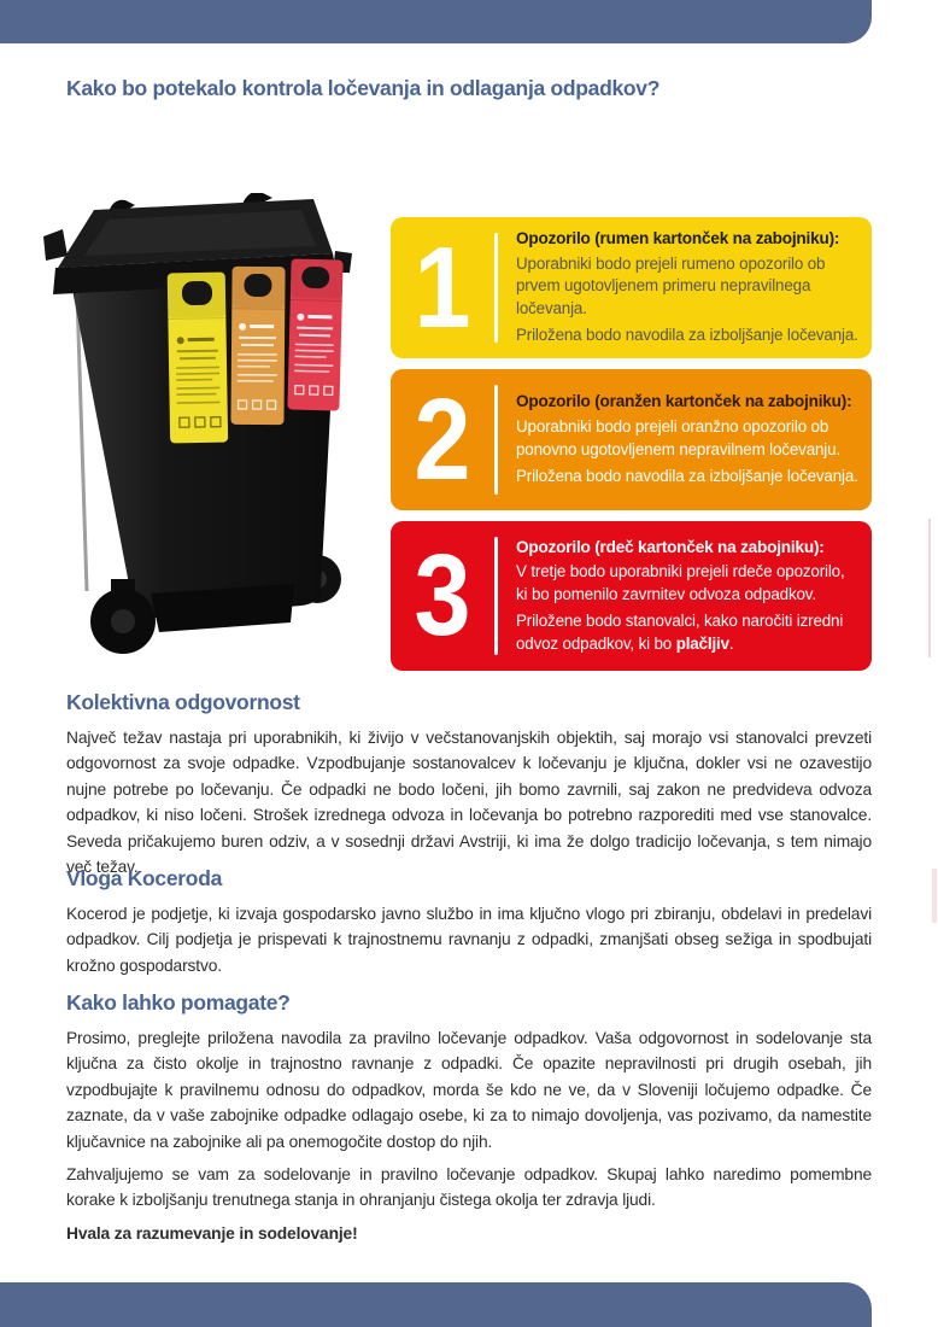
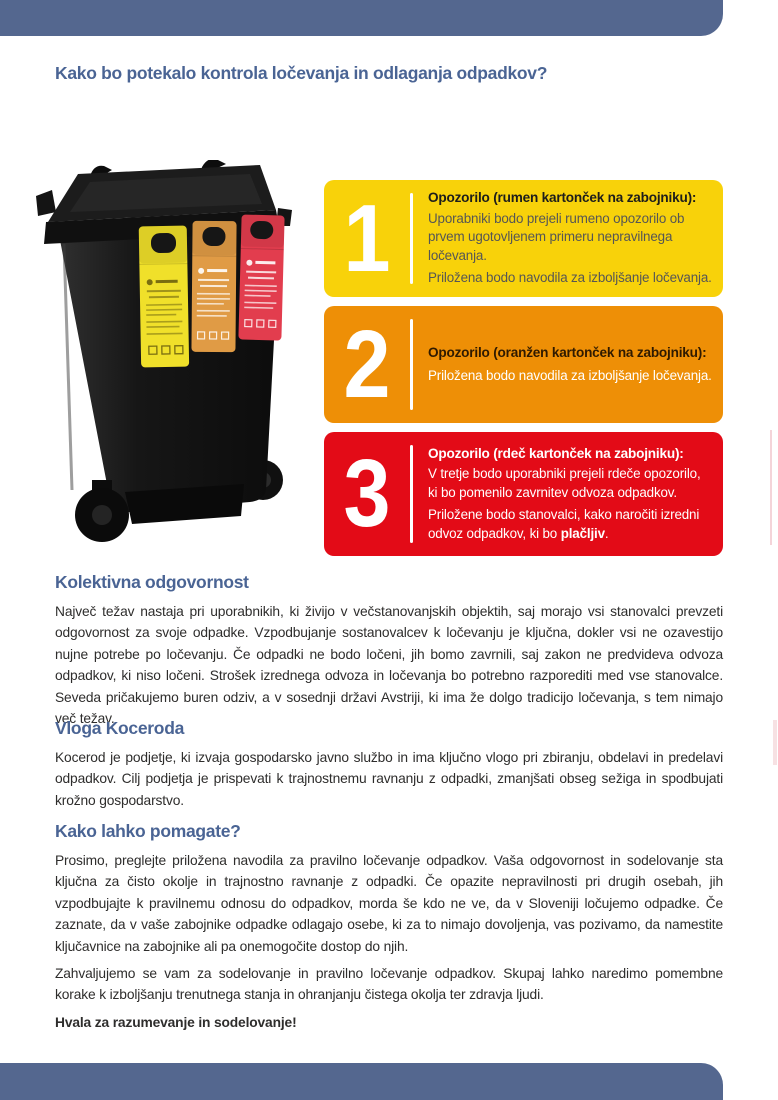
  Kako bo potekalo kontrola ločevanja in odlaganja odpadkov?
  1
  Opozorilo (rumen kartonček na zabojniku):
  Uporabniki bodo prejeli rumeno opozorilo ob prvem ugotovljenem primeru nepravilnega ločevanja.
  Priložena bodo navodila za izboljšanje ločevanja.
  2
  Opozorilo (oranžen kartonček na zabojniku):
- Uporabniki bodo prejeli oranžno opozorilo ob ponovno ugotovljenem nepravilnem ločevanju.
  Priložena bodo navodila za izboljšanje ločevanja.
  3
  Opozorilo (rdeč kartonček na zabojniku):
  V tretje bodo uporabniki prejeli rdeče opozorilo, ki bo pomenilo zavrnitev odvoza odpadkov.
  Priložene bodo stanovalci, kako naročiti izredni odvoz odpadkov, ki bo plačljiv.
  Kolektivna odgovornost
  Največ težav nastaja pri uporabnikih, ki živijo v večstanovanjskih objektih, saj morajo vsi stanovalci prevzeti odgovornost za svoje odpadke. Vzpodbujanje sostanovalcev k ločevanju je ključna, dokler vsi ne ozavestijo nujne potrebe po ločevanju. Če odpadki ne bodo ločeni, jih bomo zavrnili, saj zakon ne predvideva odvoza odpadkov, ki niso ločeni. Strošek izrednega odvoza in ločevanja bo potrebno razporediti med vse stanovalce. Seveda pričakujemo buren odziv, a v sosednji državi Avstriji, ki ima že dolgo tradicijo ločevanja, s tem nimajo več težav.
  Vloga Koceroda
  Kocerod je podjetje, ki izvaja gospodarsko javno službo in ima ključno vlogo pri zbiranju, obdelavi in predelavi odpadkov. Cilj podjetja je prispevati k trajnostnemu ravnanju z odpadki, zmanjšati obseg sežiga in spodbujati krožno gospodarstvo.
  Kako lahko pomagate?
  Prosimo, preglejte priložena navodila za pravilno ločevanje odpadkov. Vaša odgovornost in sodelovanje sta ključna za čisto okolje in trajnostno ravnanje z odpadki. Če opazite nepravilnosti pri drugih osebah, jih vzpodbujajte k pravilnemu odnosu do odpadkov, morda še kdo ne ve, da v Sloveniji ločujemo odpadke. Če zaznate, da v vaše zabojnike odpadke odlagajo osebe, ki za to nimajo dovoljenja, vas pozivamo, da namestite ključavnice na zabojnike ali pa onemogočite dostop do njih.
  Zahvaljujemo se vam za sodelovanje in pravilno ločevanje odpadkov. Skupaj lahko naredimo pomembne korake k izboljšanju trenutnega stanja in ohranjanju čistega okolja ter zdravja ljudi.
  Hvala za razumevanje in sodelovanje!
